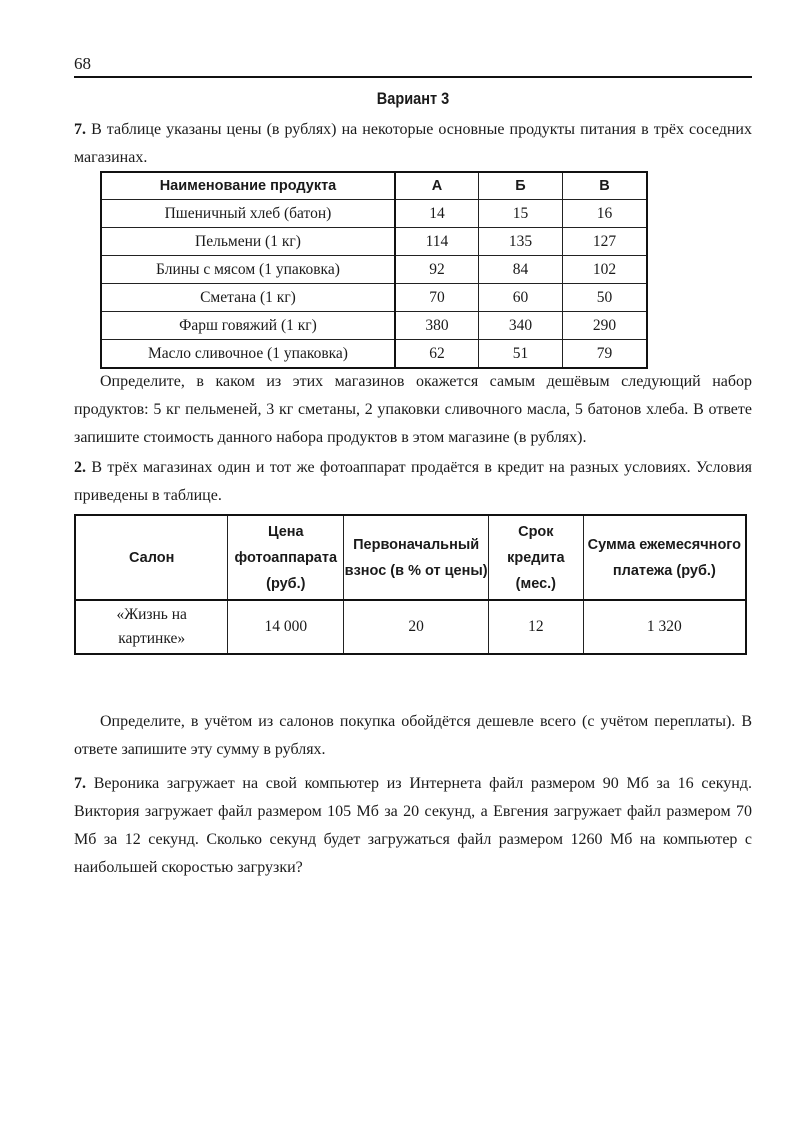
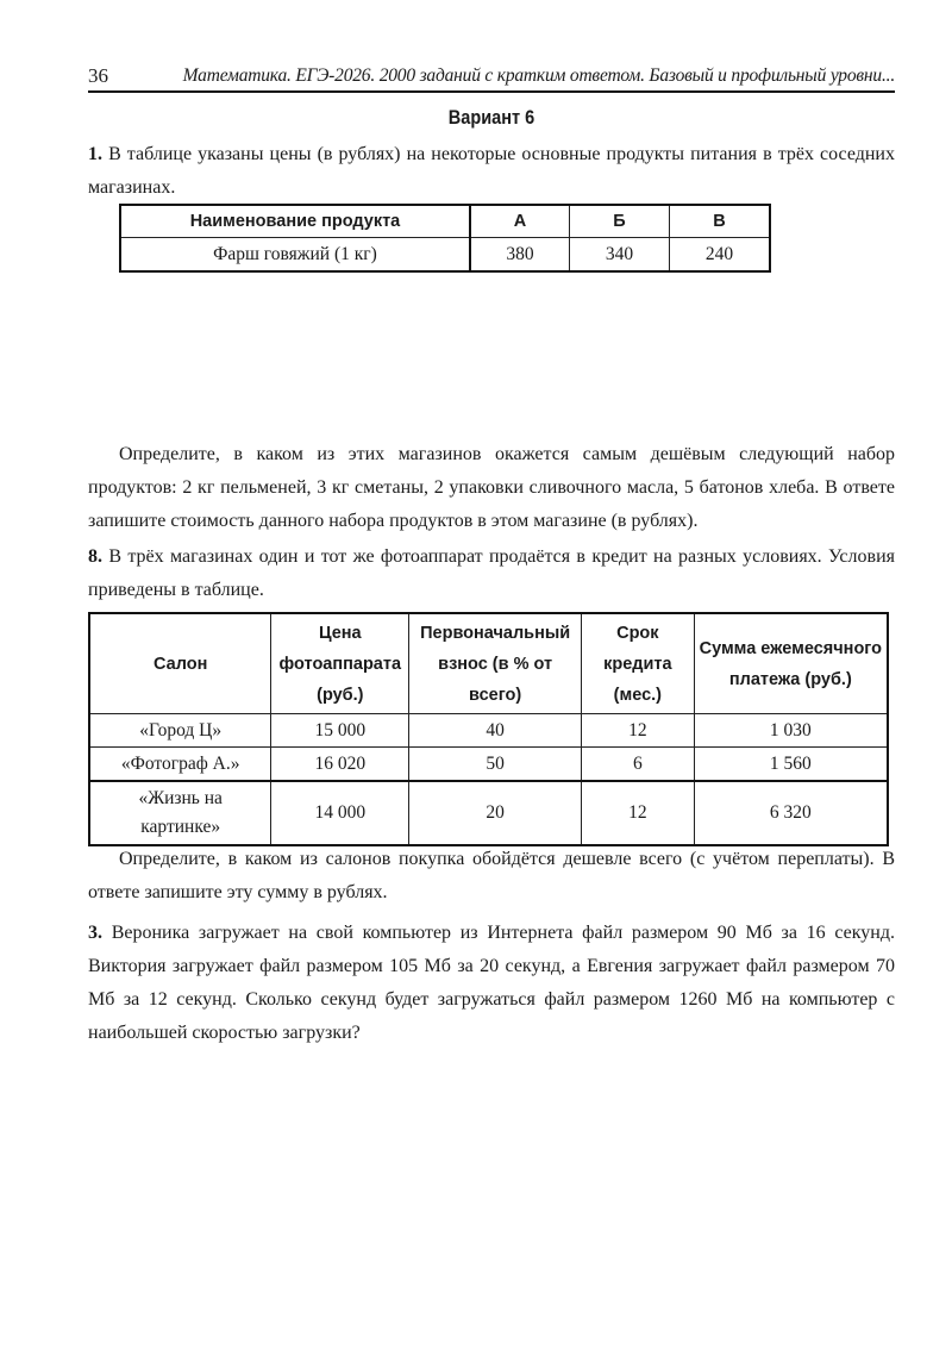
- 68
+ 36
+ Математика. ЕГЭ-2026. 2000 заданий с кратким ответом. Базовый и профильный уровни...
- Вариант 3
+ Вариант 6
- 7. В таблице указаны цены (в рублях) на некоторые основные продукты питания в трёх соседних магазинах.
+ 1. В таблице указаны цены (в рублях) на некоторые основные продукты питания в трёх соседних магазинах.
  Наименование продукта	А	Б	В
- Пшеничный хлеб (батон)	14	15	16
- Пельмени (1 кг)	114	135	127
- Блины с мясом (1 упаковка)	92	84	102
- Сметана (1 кг)	70	60	50
- Фарш говяжий (1 кг)	380	340	290
+ Фарш говяжий (1 кг)	380	340	240
- Масло сливочное (1 упаковка)	62	51	79
- Определите, в каком из этих магазинов окажется самым дешёвым следующий набор продуктов: 5 кг пельменей, 3 кг сметаны, 2 упаковки сливочного масла, 5 батонов хлеба. В ответе запишите стоимость данного набора продуктов в этом магазине (в рублях).
+ Определите, в каком из этих магазинов окажется самым дешёвым следующий набор продуктов: 2 кг пельменей, 3 кг сметаны, 2 упаковки сливочного масла, 5 батонов хлеба. В ответе запишите стоимость данного набора продуктов в этом магазине (в рублях).
- 2. В трёх магазинах один и тот же фотоаппарат продаётся в кредит на разных условиях. Условия приведены в таблице.
+ 8. В трёх магазинах один и тот же фотоаппарат продаётся в кредит на разных условиях. Условия приведены в таблице.
- Салон	Цена фотоаппарата (руб.)	Первоначальный взнос (в % от цены)	Срок кредита (мес.)	Сумма ежемесячного платежа (руб.)
+ Салон	Цена фотоаппарата (руб.)	Первоначальный взнос (в % от всего)	Срок кредита (мес.)	Сумма ежемесячного платежа (руб.)
+ «Город Ц»	15 000	40	12	1 030
+ «Фотограф А.»	16 020	50	6	1 560
- «Жизнь на картинке»	14 000	20	12	1 320
+ «Жизнь на картинке»	14 000	20	12	6 320
- Определите, в учётом из салонов покупка обойдётся дешевле всего (с учётом переплаты). В ответе запишите эту сумму в рублях.
+ Определите, в каком из салонов покупка обойдётся дешевле всего (с учётом переплаты). В ответе запишите эту сумму в рублях.
- 7. Вероника загружает на свой компьютер из Интернета файл размером 90 Мб за 16 секунд. Виктория загружает файл размером 105 Мб за 20 секунд, а Евгения загружает файл размером 70 Мб за 12 секунд. Сколько секунд будет загружаться файл размером 1260 Мб на компьютер с наибольшей скоростью загрузки?
+ 3. Вероника загружает на свой компьютер из Интернета файл размером 90 Мб за 16 секунд. Виктория загружает файл размером 105 Мб за 20 секунд, а Евгения загружает файл размером 70 Мб за 12 секунд. Сколько секунд будет загружаться файл размером 1260 Мб на компьютер с наибольшей скоростью загрузки?
